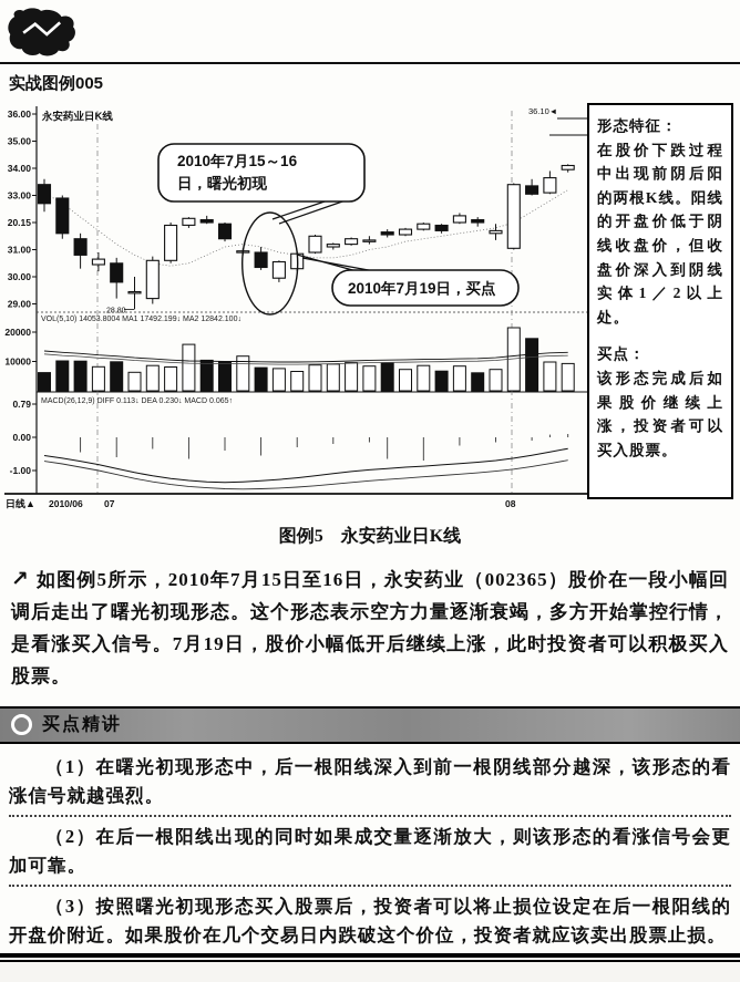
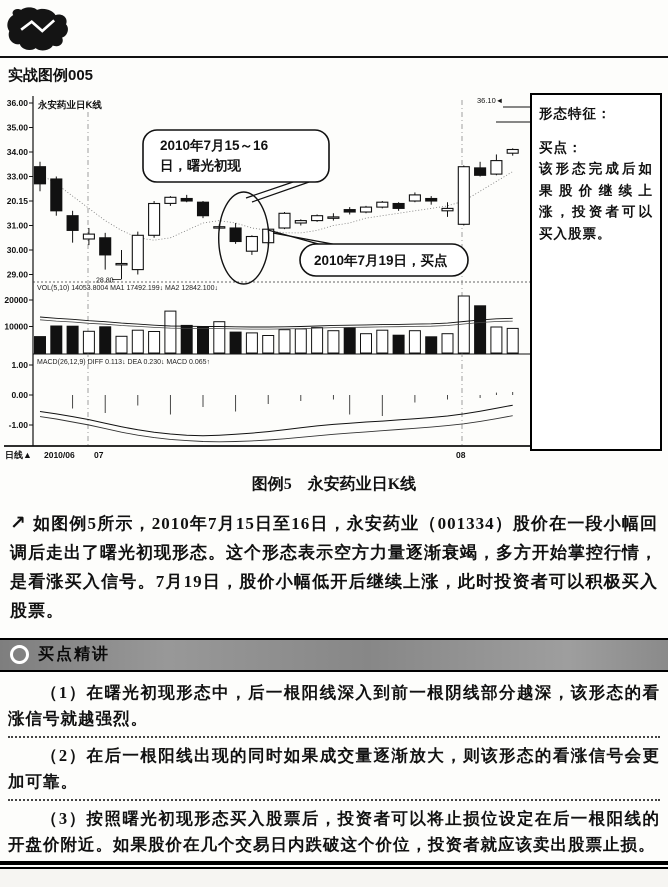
  实战图例005
  36.00
  35.00
  34.00
  33.00
  20.15
  31.00
  30.00
  29.00
  20000
  10000
- 0.79
+ 1.00
  0.00
  -1.00
  永安药业日K线
  日线▲
  2010/06
  07
  08
  2010年7月15～16
  日，曙光初现
  2010年7月19日，买点
  36.10◄
  形态特征：
- 在股价下跌过程中出现前阴后阳的两根K线。阳线的开盘价低于阴线收盘价，但收盘价深入到阴线实体1／2以上处。
  买点：
  该形态完成后如果股价继续上涨，投资者可以买入股票。
  图例5 永安药业日K线
- ↗ 如图例5所示，2010年7月15日至16日，永安药业（002365）股价在一段小幅回调后走出了曙光初现形态。这个形态表示空方力量逐渐衰竭，多方开始掌控行情，是看涨买入信号。7月19日，股价小幅低开后继续上涨，此时投资者可以积极买入股票。
+ ↗ 如图例5所示，2010年7月15日至16日，永安药业（001334）股价在一段小幅回调后走出了曙光初现形态。这个形态表示空方力量逐渐衰竭，多方开始掌控行情，是看涨买入信号。7月19日，股价小幅低开后继续上涨，此时投资者可以积极买入股票。
  买点精讲
  （1）在曙光初现形态中，后一根阳线深入到前一根阴线部分越深，该形态的看涨信号就越强烈。
  （2）在后一根阳线出现的同时如果成交量逐渐放大，则该形态的看涨信号会更加可靠。
  （3）按照曙光初现形态买入股票后，投资者可以将止损位设定在后一根阳线的开盘价附近。如果股价在几个交易日内跌破这个价位，投资者就应该卖出股票止损。
